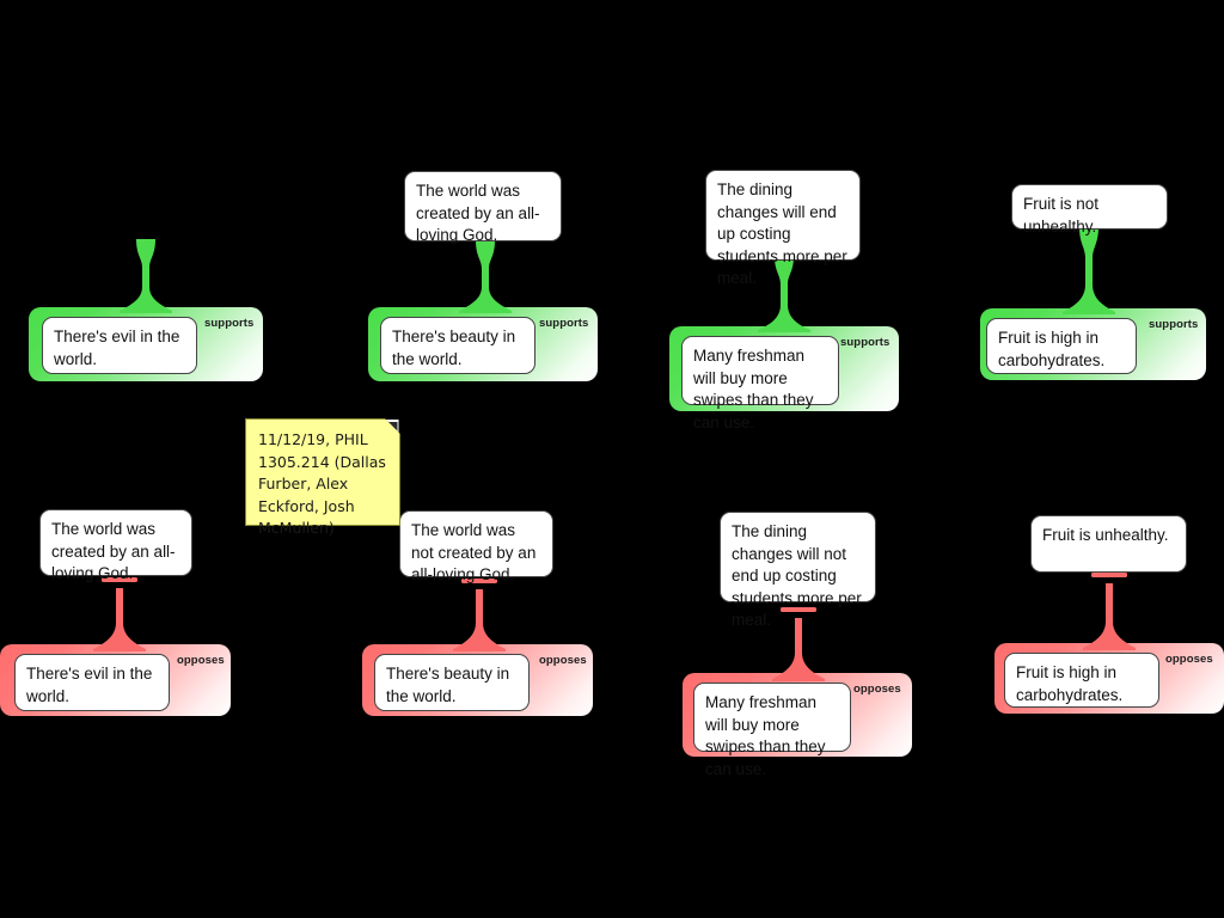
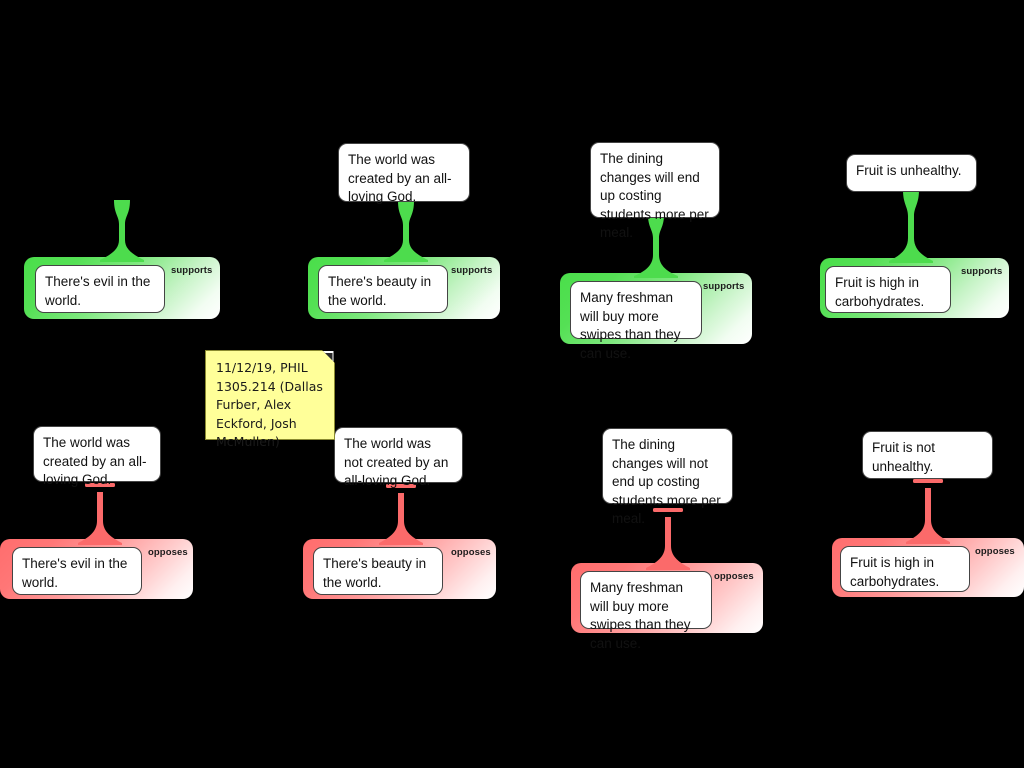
  supports
  There's evil in the world.
  The world was created by an all-loving God.
  supports
  There's beauty in the world.
  The dining changes will end up costing students more per
  supports
  Many freshman will buy more swipes than they
- Fruit is not unhealthy.
+ Fruit is unhealthy.
  supports
  Fruit is high in carbohydrates.
  11/12/19, PHIL 1305.214 (Dallas Furber, Alex Eckford, Josh McMullen)
  The world was created by an all-loving God.
  opposes
  There's evil in the world.
  The world was not created by an all-loving God.
  opposes
  There's beauty in the world.
  The dining changes will not end up costing students more per
  opposes
  Many freshman will buy more swipes than they
- Fruit is unhealthy.
+ Fruit is not unhealthy.
  opposes
  Fruit is high in carbohydrates.
